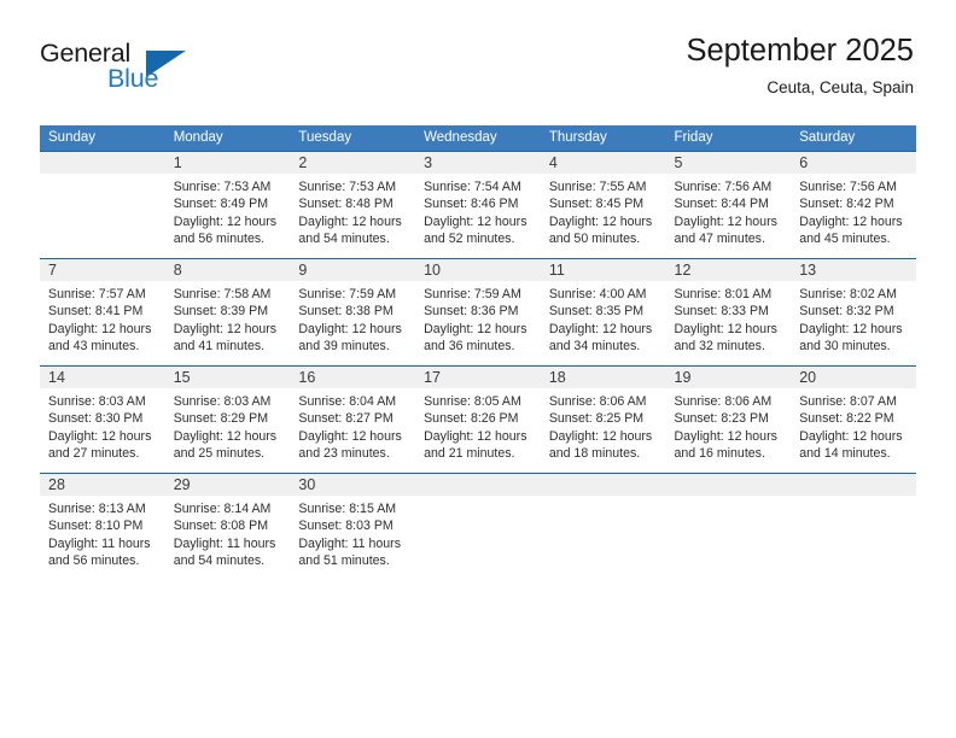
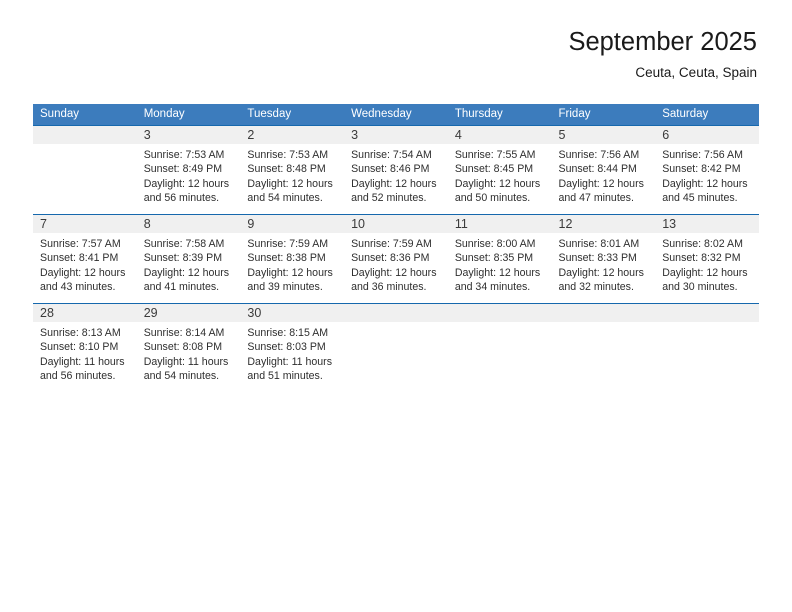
- General
- Blue
  September 2025
  Ceuta, Ceuta, Spain
  Sunday	Monday	Tuesday	Wednesday	Thursday	Friday	Saturday
- 	1Sunrise: 7:53 AMSunset: 8:49 PMDaylight: 12 hoursand 56 minutes.	2Sunrise: 7:53 AMSunset: 8:48 PMDaylight: 12 hoursand 54 minutes.	3Sunrise: 7:54 AMSunset: 8:46 PMDaylight: 12 hoursand 52 minutes.	4Sunrise: 7:55 AMSunset: 8:45 PMDaylight: 12 hoursand 50 minutes.	5Sunrise: 7:56 AMSunset: 8:44 PMDaylight: 12 hoursand 47 minutes.	6Sunrise: 7:56 AMSunset: 8:42 PMDaylight: 12 hoursand 45 minutes.
+ 	3Sunrise: 7:53 AMSunset: 8:49 PMDaylight: 12 hoursand 56 minutes.	2Sunrise: 7:53 AMSunset: 8:48 PMDaylight: 12 hoursand 54 minutes.	3Sunrise: 7:54 AMSunset: 8:46 PMDaylight: 12 hoursand 52 minutes.	4Sunrise: 7:55 AMSunset: 8:45 PMDaylight: 12 hoursand 50 minutes.	5Sunrise: 7:56 AMSunset: 8:44 PMDaylight: 12 hoursand 47 minutes.	6Sunrise: 7:56 AMSunset: 8:42 PMDaylight: 12 hoursand 45 minutes.
- 7Sunrise: 7:57 AMSunset: 8:41 PMDaylight: 12 hoursand 43 minutes.	8Sunrise: 7:58 AMSunset: 8:39 PMDaylight: 12 hoursand 41 minutes.	9Sunrise: 7:59 AMSunset: 8:38 PMDaylight: 12 hoursand 39 minutes.	10Sunrise: 7:59 AMSunset: 8:36 PMDaylight: 12 hoursand 36 minutes.	11Sunrise: 4:00 AMSunset: 8:35 PMDaylight: 12 hoursand 34 minutes.	12Sunrise: 8:01 AMSunset: 8:33 PMDaylight: 12 hoursand 32 minutes.	13Sunrise: 8:02 AMSunset: 8:32 PMDaylight: 12 hoursand 30 minutes.
+ 7Sunrise: 7:57 AMSunset: 8:41 PMDaylight: 12 hoursand 43 minutes.	8Sunrise: 7:58 AMSunset: 8:39 PMDaylight: 12 hoursand 41 minutes.	9Sunrise: 7:59 AMSunset: 8:38 PMDaylight: 12 hoursand 39 minutes.	10Sunrise: 7:59 AMSunset: 8:36 PMDaylight: 12 hoursand 36 minutes.	11Sunrise: 8:00 AMSunset: 8:35 PMDaylight: 12 hoursand 34 minutes.	12Sunrise: 8:01 AMSunset: 8:33 PMDaylight: 12 hoursand 32 minutes.	13Sunrise: 8:02 AMSunset: 8:32 PMDaylight: 12 hoursand 30 minutes.
- 14Sunrise: 8:03 AMSunset: 8:30 PMDaylight: 12 hoursand 27 minutes.	15Sunrise: 8:03 AMSunset: 8:29 PMDaylight: 12 hoursand 25 minutes.	16Sunrise: 8:04 AMSunset: 8:27 PMDaylight: 12 hoursand 23 minutes.	17Sunrise: 8:05 AMSunset: 8:26 PMDaylight: 12 hoursand 21 minutes.	18Sunrise: 8:06 AMSunset: 8:25 PMDaylight: 12 hoursand 18 minutes.	19Sunrise: 8:06 AMSunset: 8:23 PMDaylight: 12 hoursand 16 minutes.	20Sunrise: 8:07 AMSunset: 8:22 PMDaylight: 12 hoursand 14 minutes.
  28Sunrise: 8:13 AMSunset: 8:10 PMDaylight: 11 hoursand 56 minutes.	29Sunrise: 8:14 AMSunset: 8:08 PMDaylight: 11 hoursand 54 minutes.	30Sunrise: 8:15 AMSunset: 8:03 PMDaylight: 11 hoursand 51 minutes.
